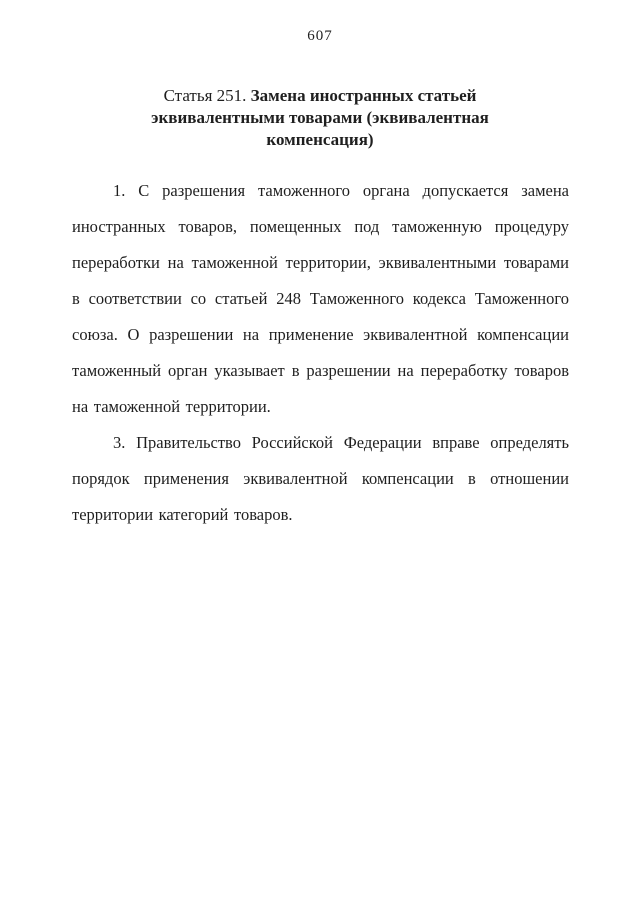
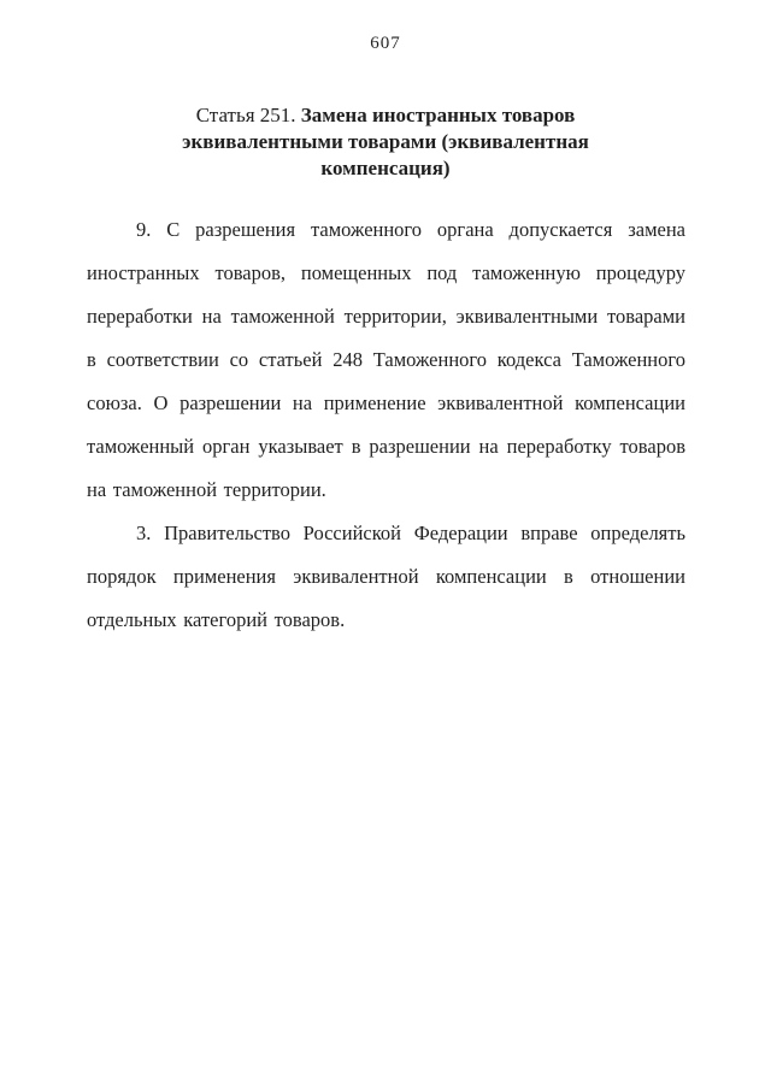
  607
- Статья 251. Замена иностранных статьей эквивалентными товарами (эквивалентная компенсация)
+ Статья 251. Замена иностранных товаров эквивалентными товарами (эквивалентная компенсация)
- 1. С разрешения таможенного органа допускается замена иностранных товаров, помещенных под таможенную процедуру переработки на таможенной территории, эквивалентными товарами в соответствии со статьей 248 Таможенного кодекса Таможенного союза. О разрешении на применение эквивалентной компенсации таможенный орган указывает в разрешении на переработку товаров на таможенной территории.
+ 9. С разрешения таможенного органа допускается замена иностранных товаров, помещенных под таможенную процедуру переработки на таможенной территории, эквивалентными товарами в соответствии со статьей 248 Таможенного кодекса Таможенного союза. О разрешении на применение эквивалентной компенсации таможенный орган указывает в разрешении на переработку товаров на таможенной территории.
- 3. Правительство Российской Федерации вправе определять порядок применения эквивалентной компенсации в отношении территории категорий товаров.
+ 3. Правительство Российской Федерации вправе определять порядок применения эквивалентной компенсации в отношении отдельных категорий товаров.
